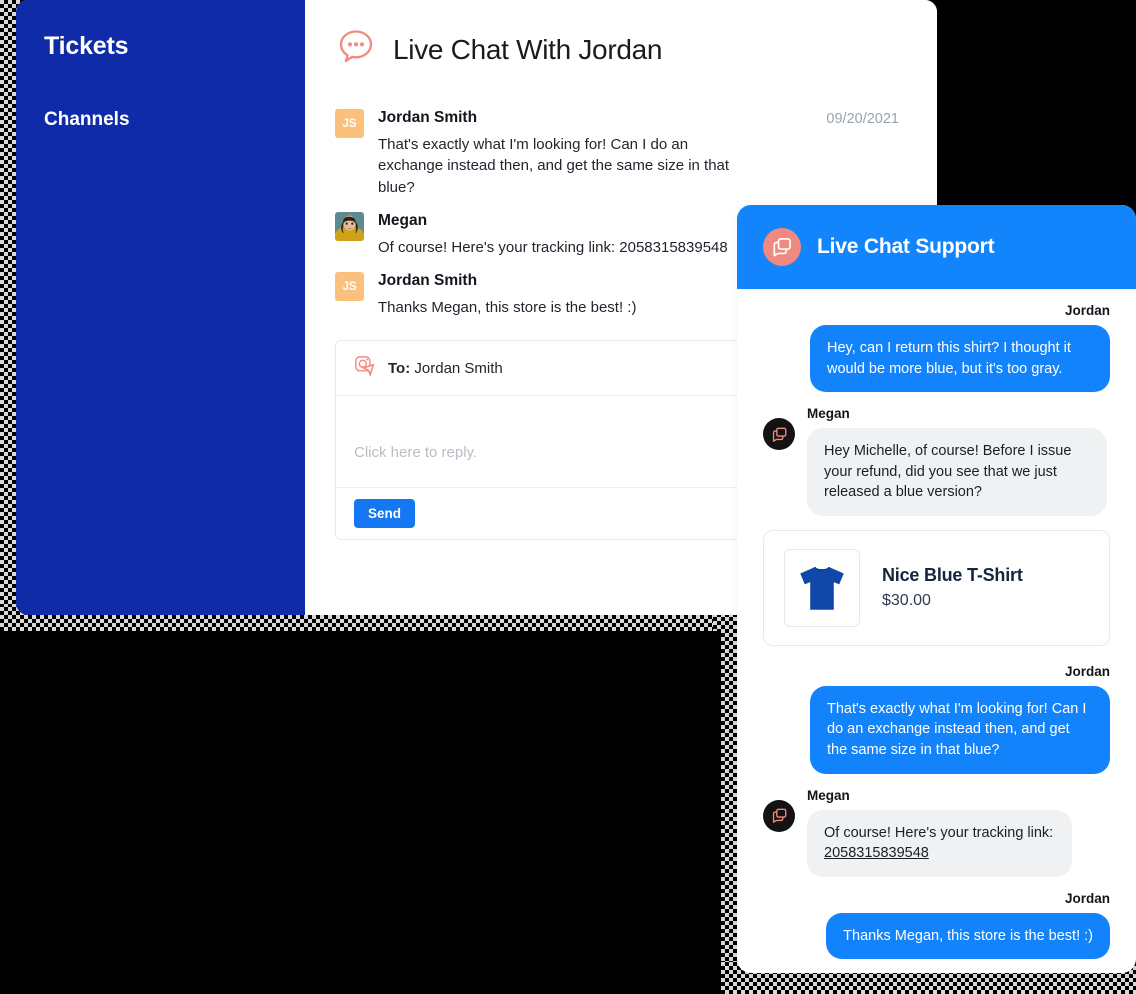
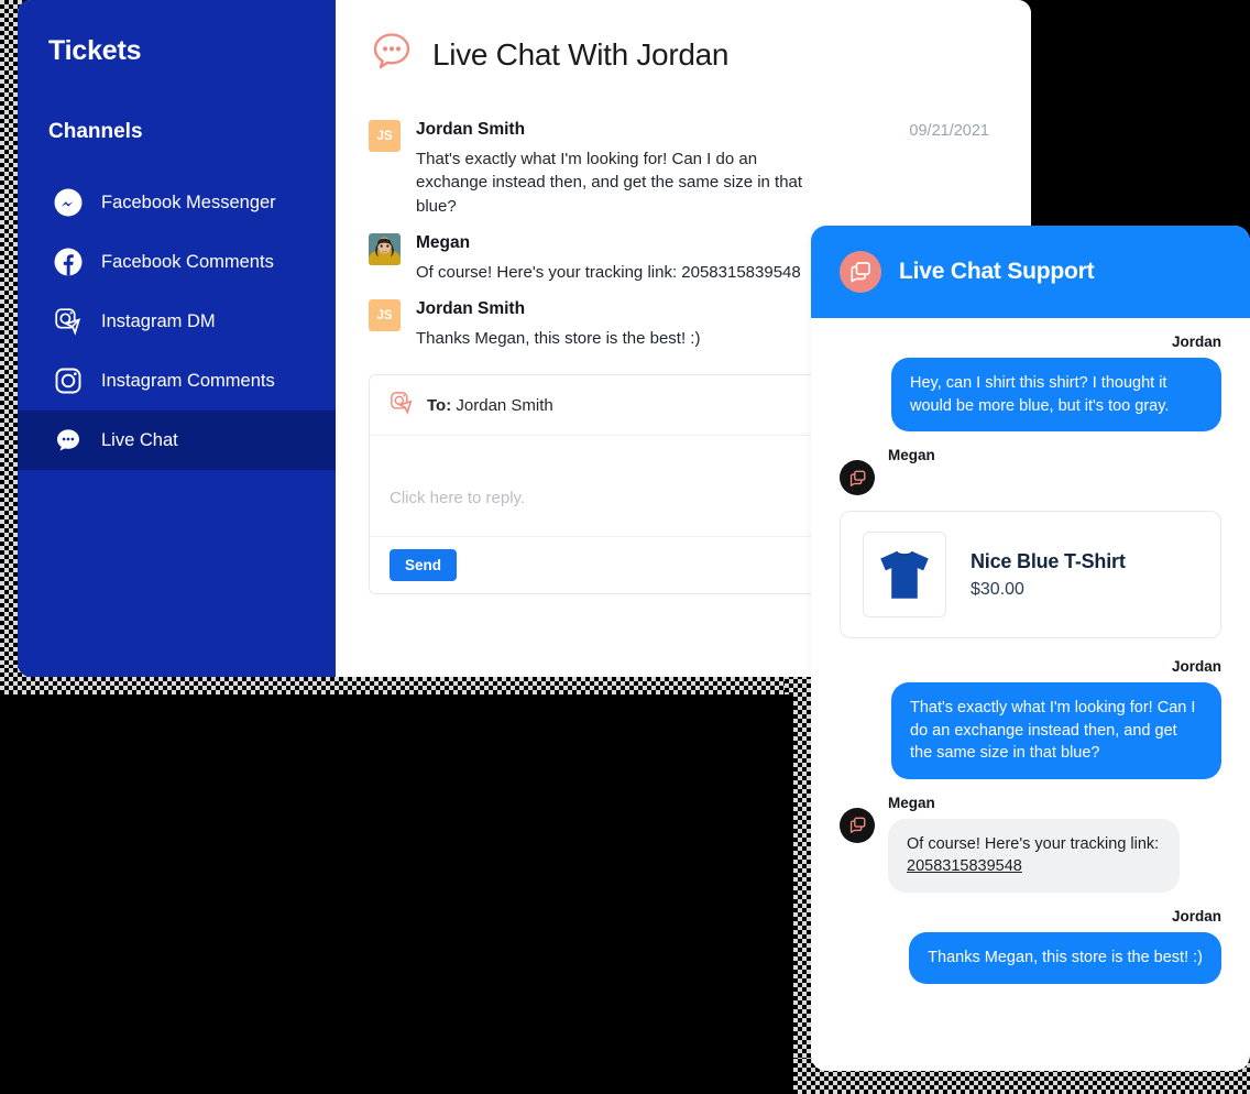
  Tickets
  Channels
+ Facebook Messenger
+ Facebook Comments
+ Instagram DM
+ Instagram Comments
+ Live Chat
  Live Chat With Jordan
  JS
  Jordan Smith
  That's exactly what I'm looking for! Can I do an exchange instead then, and get the same size in that blue?
- 09/20/2021
+ 09/21/2021
  Megan
  Of course! Here's your tracking link: 2058315839548
  JS
  Jordan Smith
  Thanks Megan, this store is the best! :)
  To: Jordan Smith
  Click here to reply.
  Send
  Live Chat Support
  Jordan
- Hey, can I return this shirt? I thought it would be more blue, but it's too gray.
+ Hey, can I shirt this shirt? I thought it would be more blue, but it's too gray.
  Megan
- Hey Michelle, of course! Before I issue your refund, did you see that we just released a blue version?
  Nice Blue T-Shirt
  $30.00
  Jordan
  That's exactly what I'm looking for! Can I do an exchange instead then, and get the same size in that blue?
  Megan
  Of course! Here's your tracking link: 2058315839548
  Jordan
  Thanks Megan, this store is the best! :)
